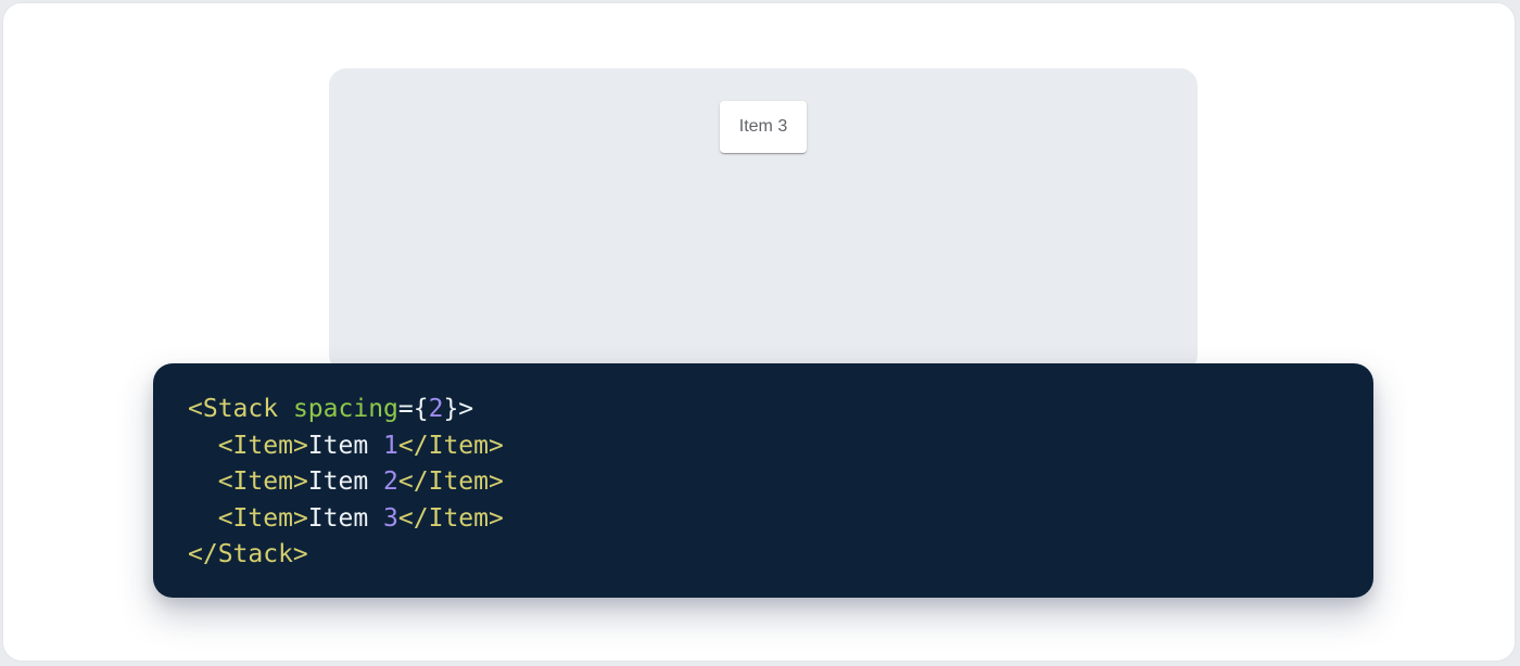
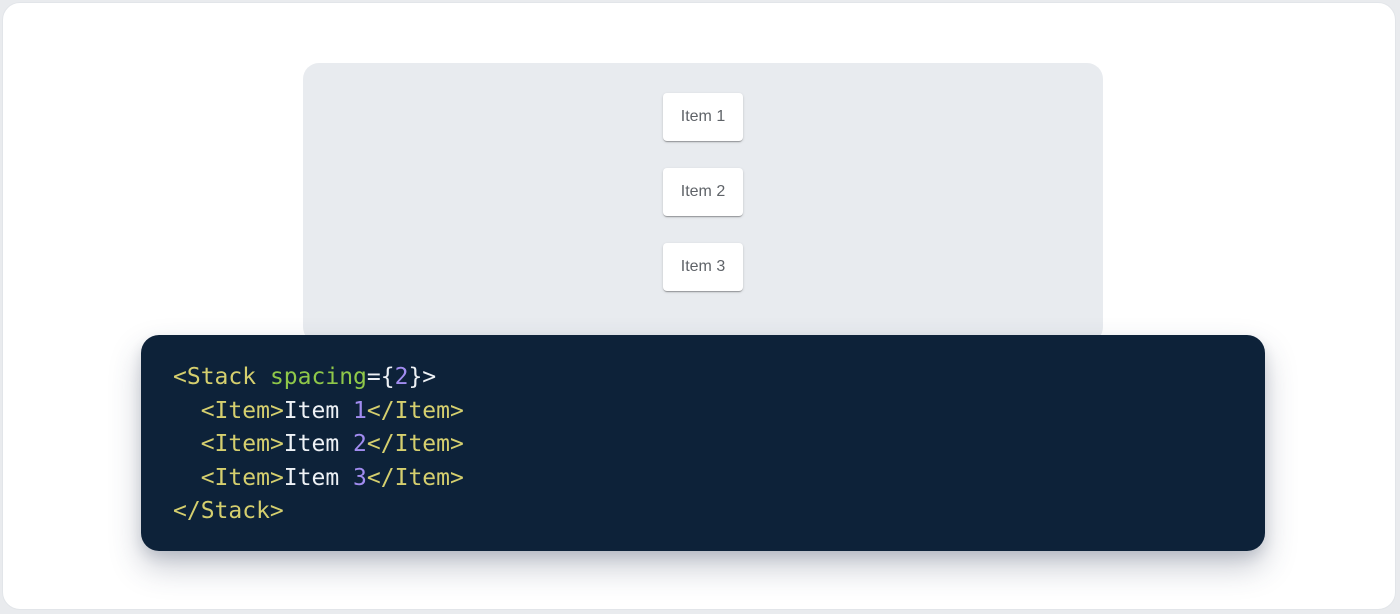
+ Item 1
+ Item 2
  Item 3
  <Stack spacing={2}>
  <Item>Item 1</Item>
  <Item>Item 2</Item>
  <Item>Item 3</Item>
  </Stack>
